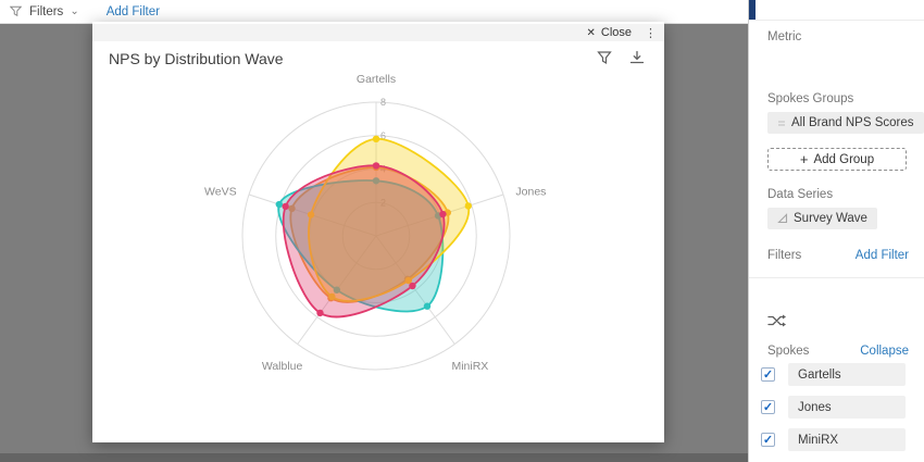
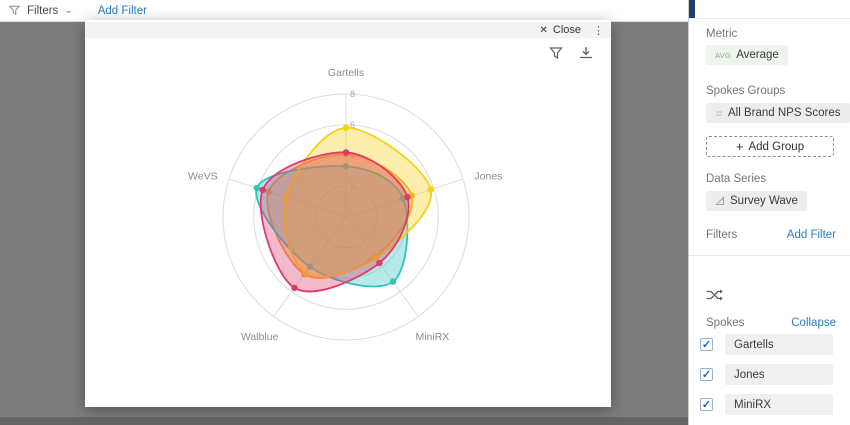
  Filters
  ⌄
  Add Filter
  ✕
  Close
  ⋮
- NPS by Distribution Wave
  4
  6
  8
  Gartells
  Jones
  MiniRX
  Walblue
  WeVS
  Metric
+ AVG
+ Average
  Spokes Groups
  All Brand NPS Scores
  +
  Add Group
  Data Series
  Survey Wave
  Filters
  Add Filter
  Spokes
  Collapse
  ✓
  Gartells
  ✓
  Jones
  ✓
  MiniRX
